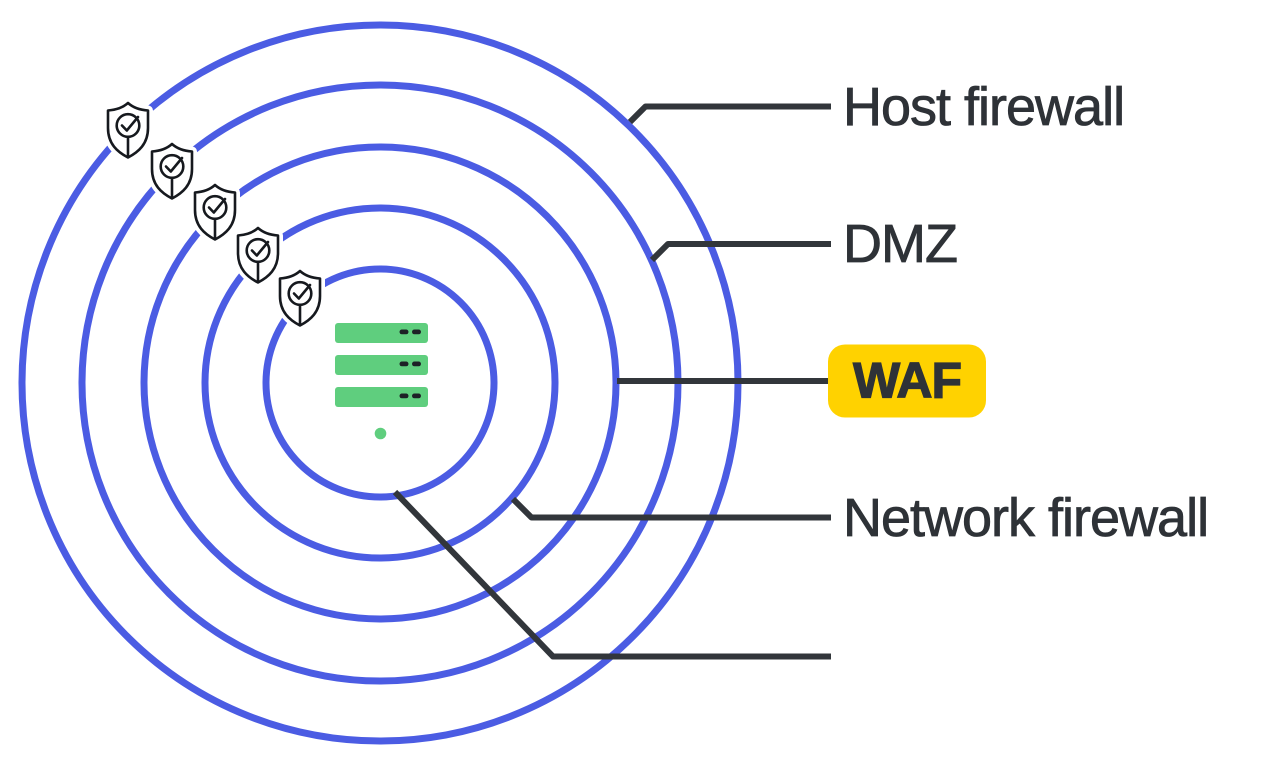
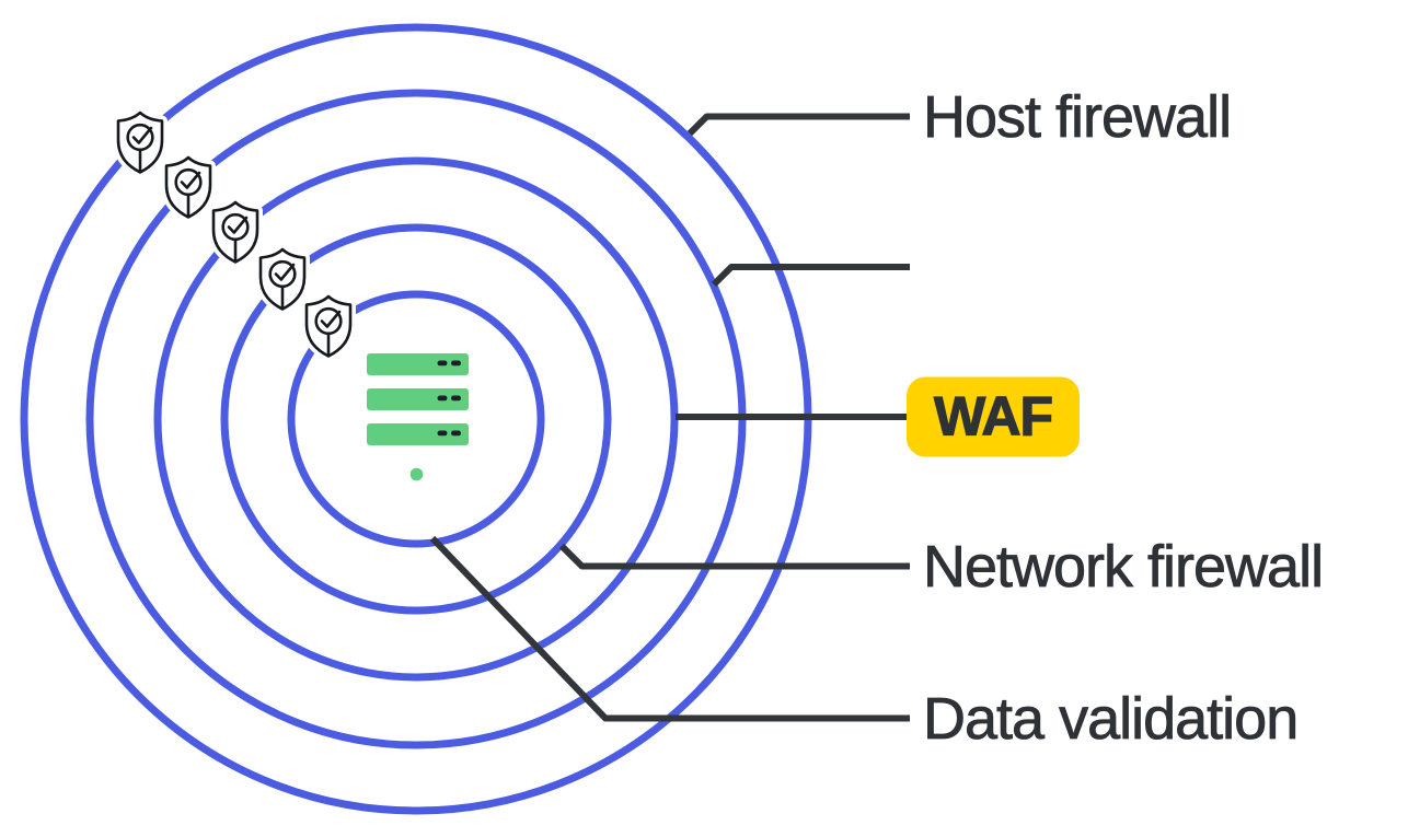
  Host firewall
- DMZ
  WAF
  Network firewall
+ Data validation
